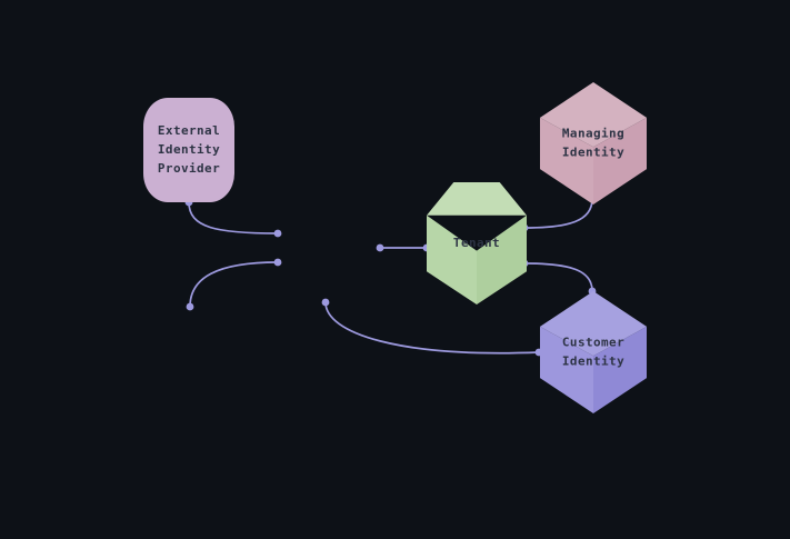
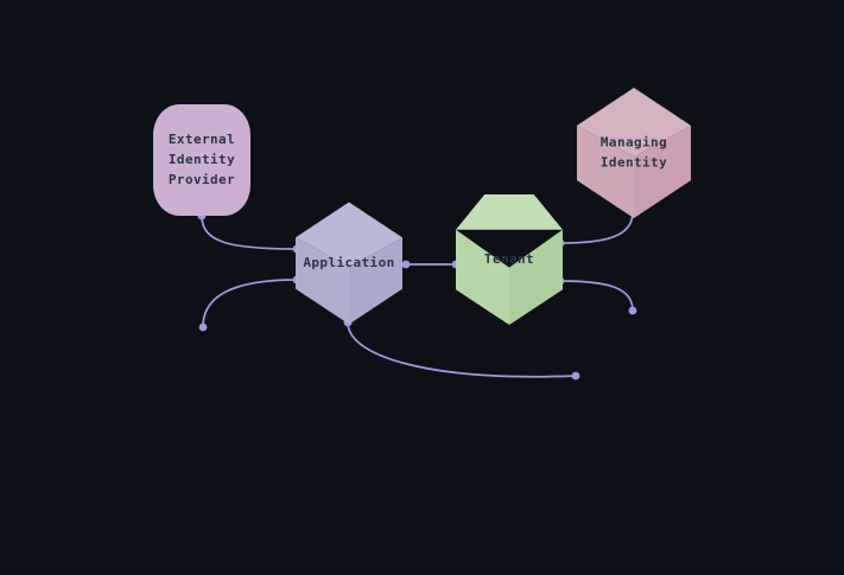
  External Identity Provider
  Managing Identity
+ Application
  Tenant
- Customer Identity
